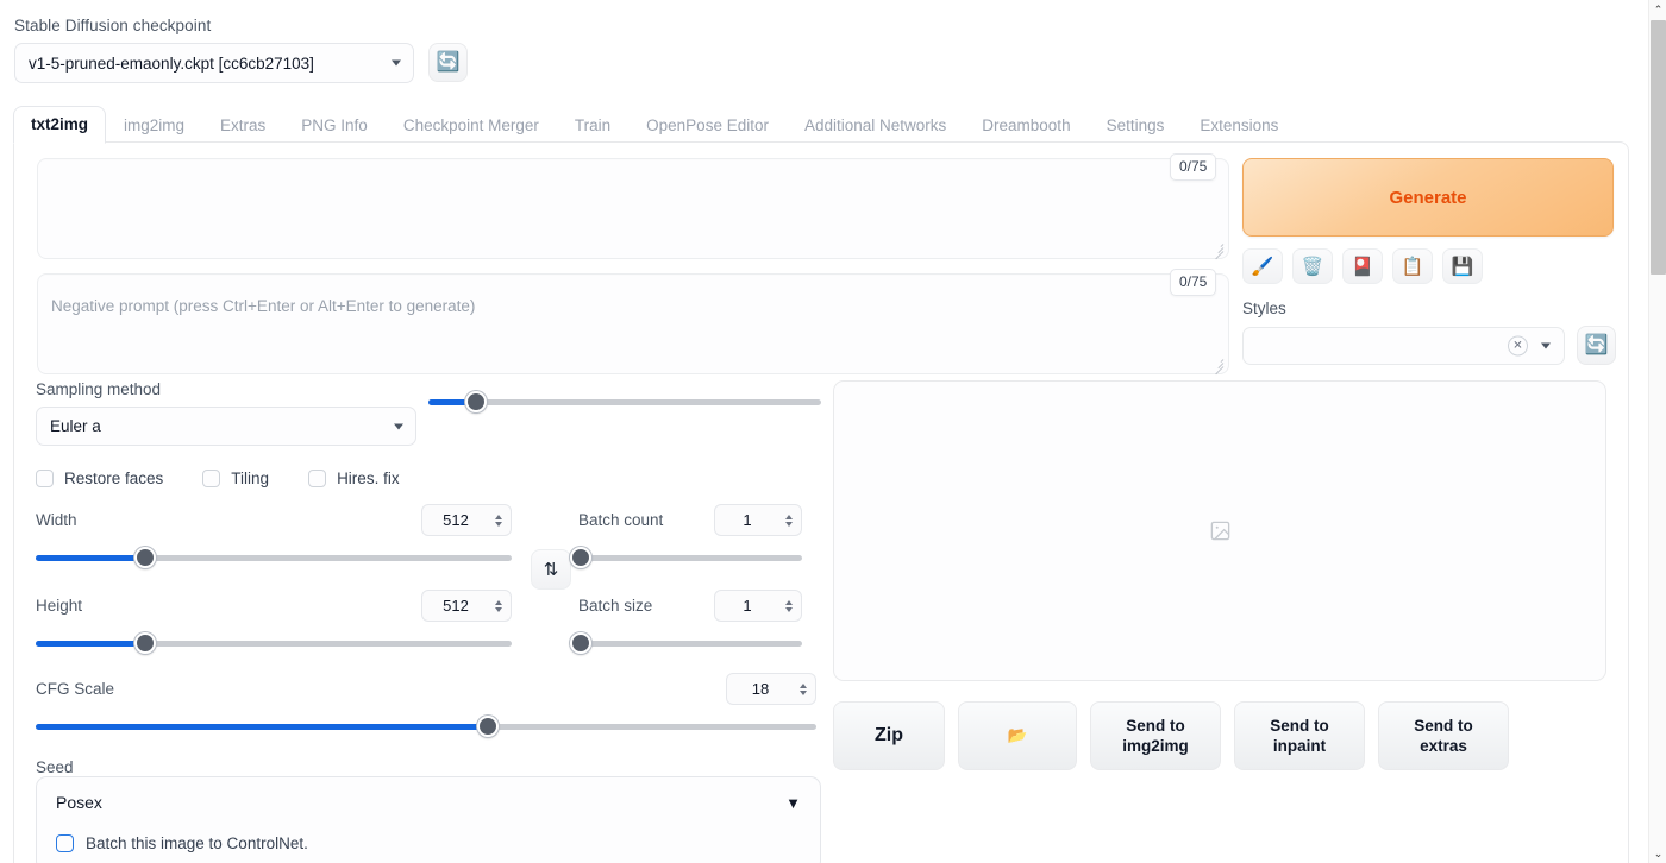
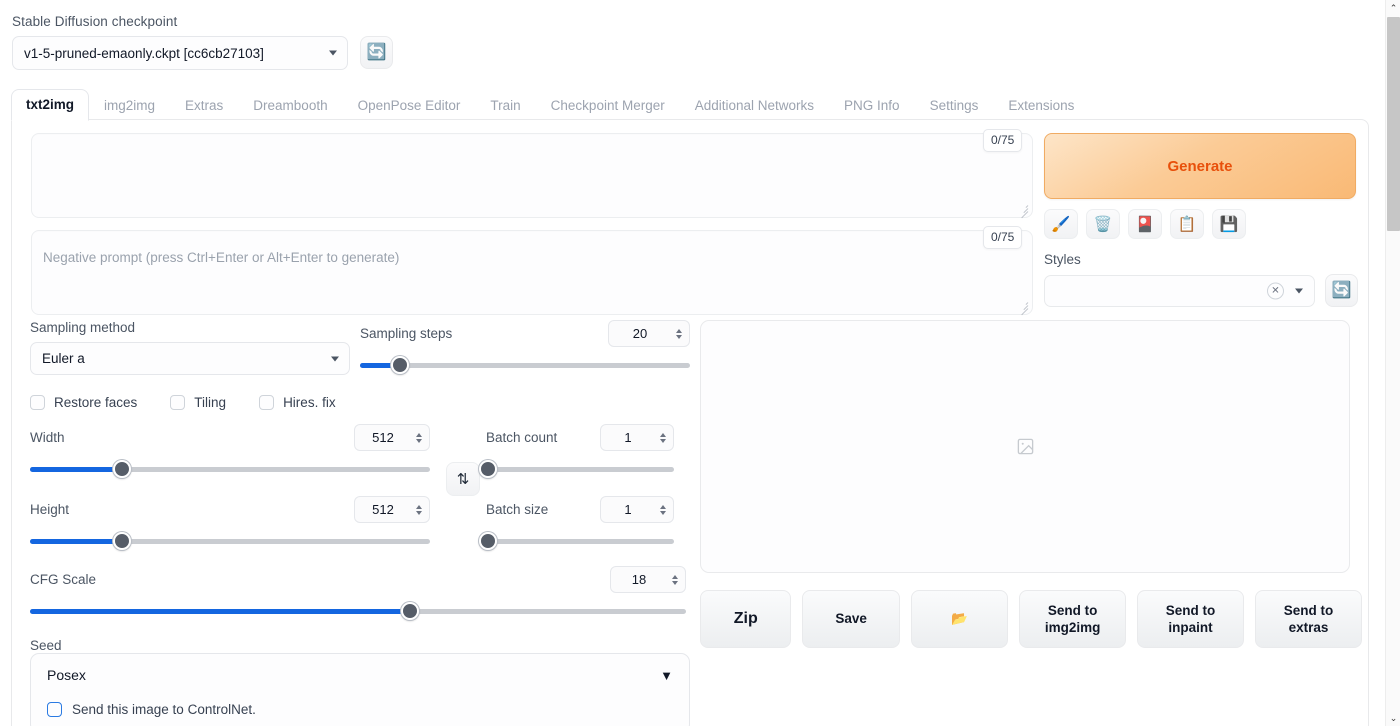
  Stable Diffusion checkpoint
  v1-5-pruned-emaonly.ckpt [cc6cb27103]
  🔄
  txt2img
  img2img
  Extras
- PNG Info
+ Dreambooth
- Checkpoint Merger
+ OpenPose Editor
  Train
- OpenPose Editor
+ Checkpoint Merger
  Additional Networks
- Dreambooth
+ PNG Info
  Settings
  Extensions
  0/75
  0/75
  Negative prompt (press Ctrl+Enter or Alt+Enter to generate)
  Generate
  🖌️
  🗑️
  🎴
  📋
  💾
  Styles
  ✕
  🔄
  Sampling method
  Euler a
+ Sampling steps
+ 20
  Restore faces
  Tiling
  Hires. fix
  Width
  512
  Height
  512
  ⇅
  Batch count
  1
  Batch size
  1
  CFG Scale
  18
  Seed
  Posex
  ▼
- Batch this image to ControlNet.
+ Send this image to ControlNet.
  Zip
+ Save
  📂
  Send to
  img2img
  Send to
  inpaint
  Send to
  extras
  ⌃
  ⌄
